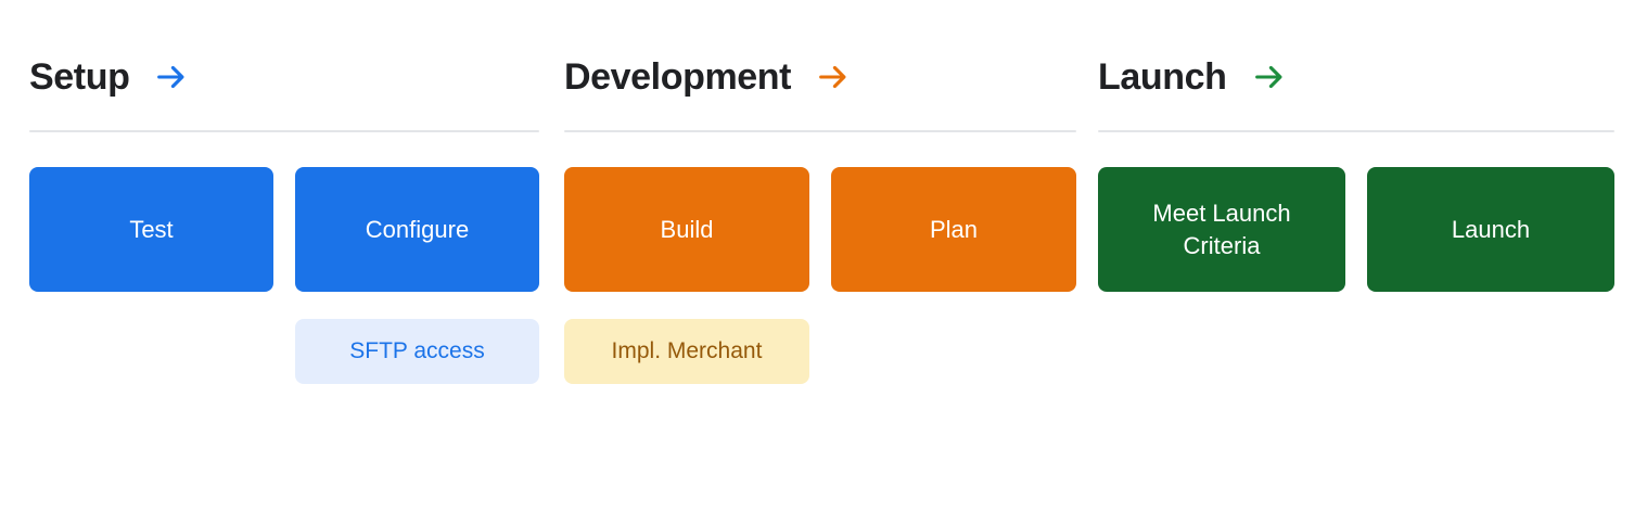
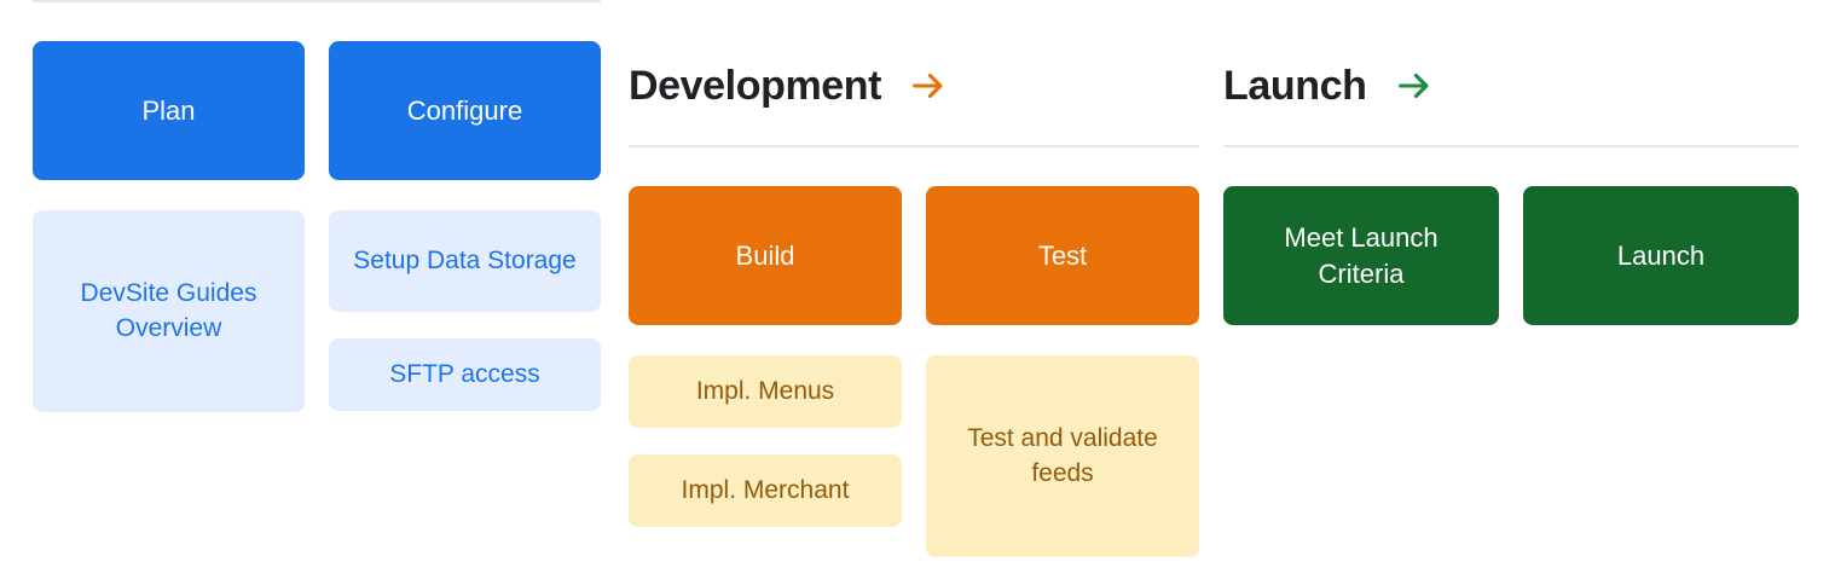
- Setup
- Test
+ Plan
+ DevSite Guides Overview
  Configure
+ Setup Data Storage
  SFTP access
  Development
  Build
+ Impl. Menus
  Impl. Merchant
- Plan
+ Test
+ Test and validate feeds
  Launch
  Meet Launch Criteria
  Launch
